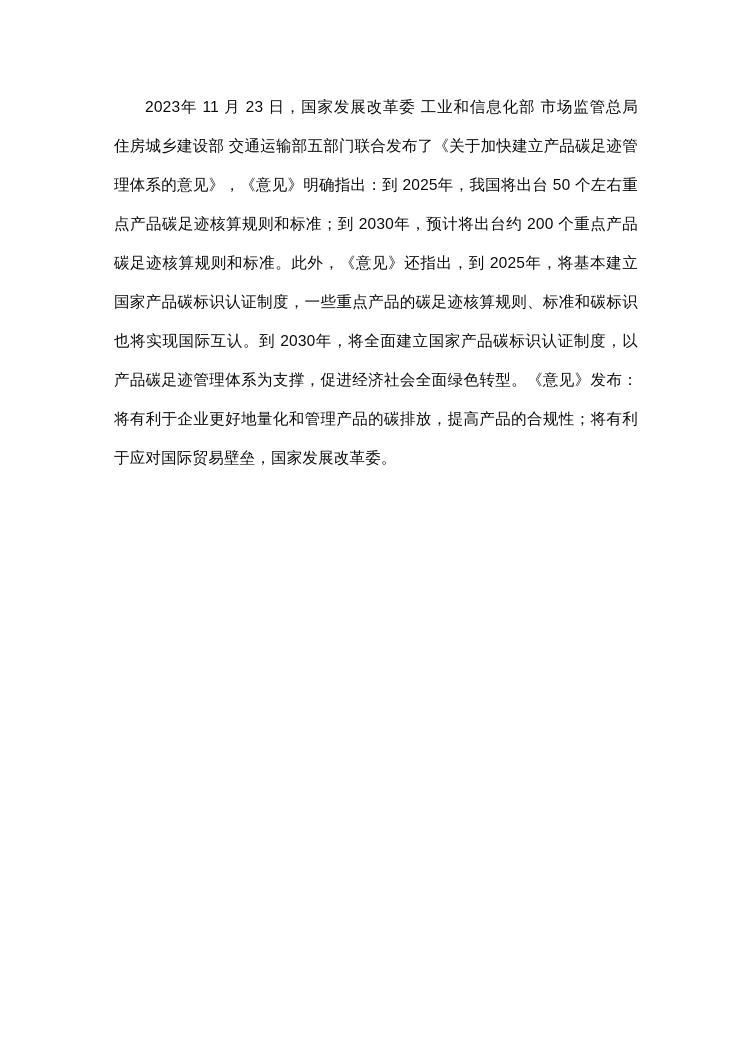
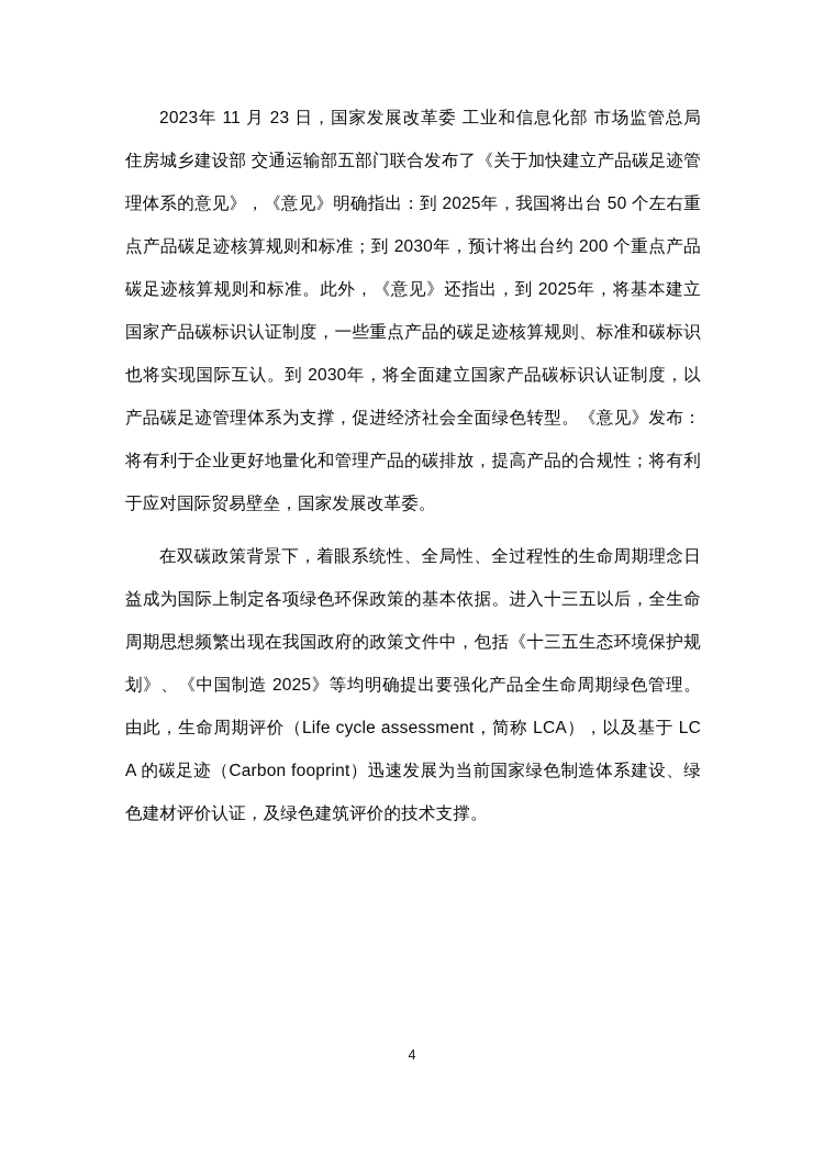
  2023年 11 月 23 日，国家发展改革委 工业和信息化部 市场监管总局 住房城乡建设部 交通运输部五部门联合发布了《关于加快建立产品碳足迹管理体系的意见》，《意见》明确指出：到 2025年，我国将出台 50 个左右重点产品碳足迹核算规则和标准；到 2030年，预计将出台约 200 个重点产品碳足迹核算规则和标准。此外，《意见》还指出，到 2025年，将基本建立国家产品碳标识认证制度，一些重点产品的碳足迹核算规则、标准和碳标识也将实现国际互认。到 2030年，将全面建立国家产品碳标识认证制度，以产品碳足迹管理体系为支撑，促进经济社会全面绿色转型。《意见》发布：将有利于企业更好地量化和管理产品的碳排放，提高产品的合规性；将有利于应对国际贸易壁垒，国家发展改革委。
+ 在双碳政策背景下，着眼系统性、全局性、全过程性的生命周期理念日益成为国际上制定各项绿色环保政策的基本依据。进入十三五以后，全生命周期思想频繁出现在我国政府的政策文件中，包括《十三五生态环境保护规划》、《中国制造 2025》等均明确提出要强化产品全生命周期绿色管理。由此，生命周期评价（Life cycle assessment，简称 LCA），以及基于 LCA 的碳足迹（Carbon fooprint）迅速发展为当前国家绿色制造体系建设、绿色建材评价认证，及绿色建筑评价的技术支撑。
+ 4
